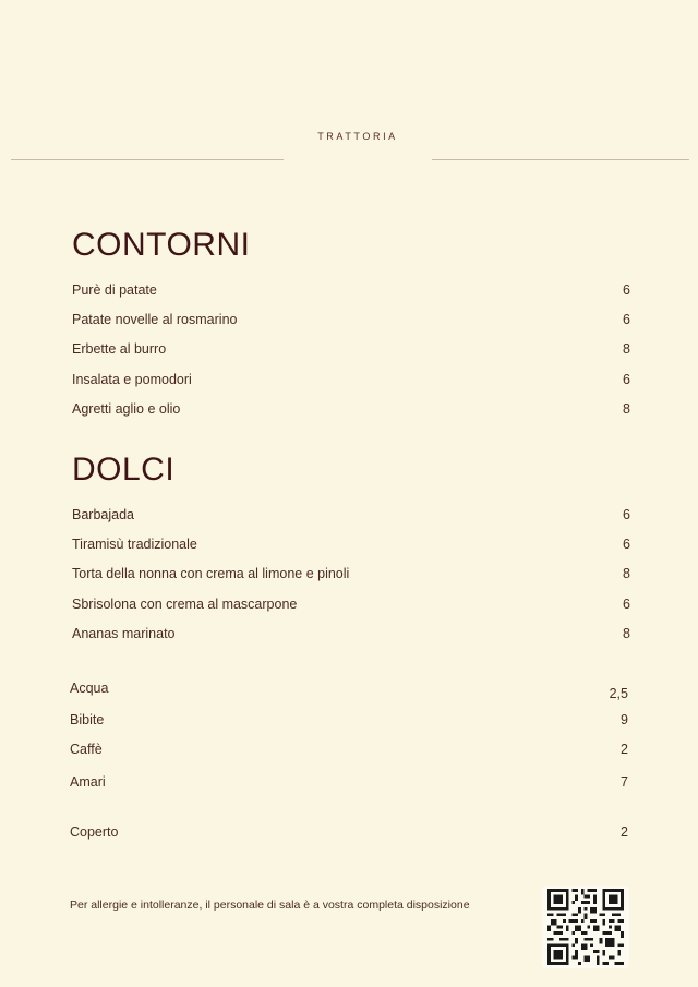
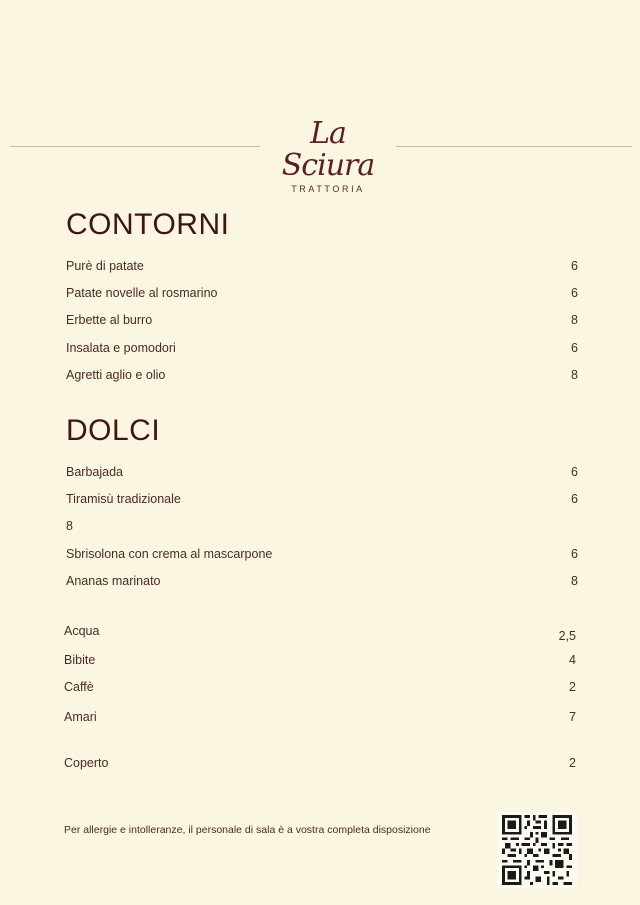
+ La Sciura
  TRATTORIA
  CONTORNI
  Purè di patate
  6
  Patate novelle al rosmarino
  6
  Erbette al burro
  8
  Insalata e pomodori
  6
  Agretti aglio e olio
  8
  DOLCI
  Barbajada
  6
  Tiramisù tradizionale
  6
- Torta della nonna con crema al limone e pinoli
  8
  Sbrisolona con crema al mascarpone
  6
  Ananas marinato
  8
  Acqua
  2,5
  Bibite
- 9
+ 4
  Caffè
  2
  Amari
  7
  Coperto
  2
  Per allergie e intolleranze, il personale di sala è a vostra completa disposizione
